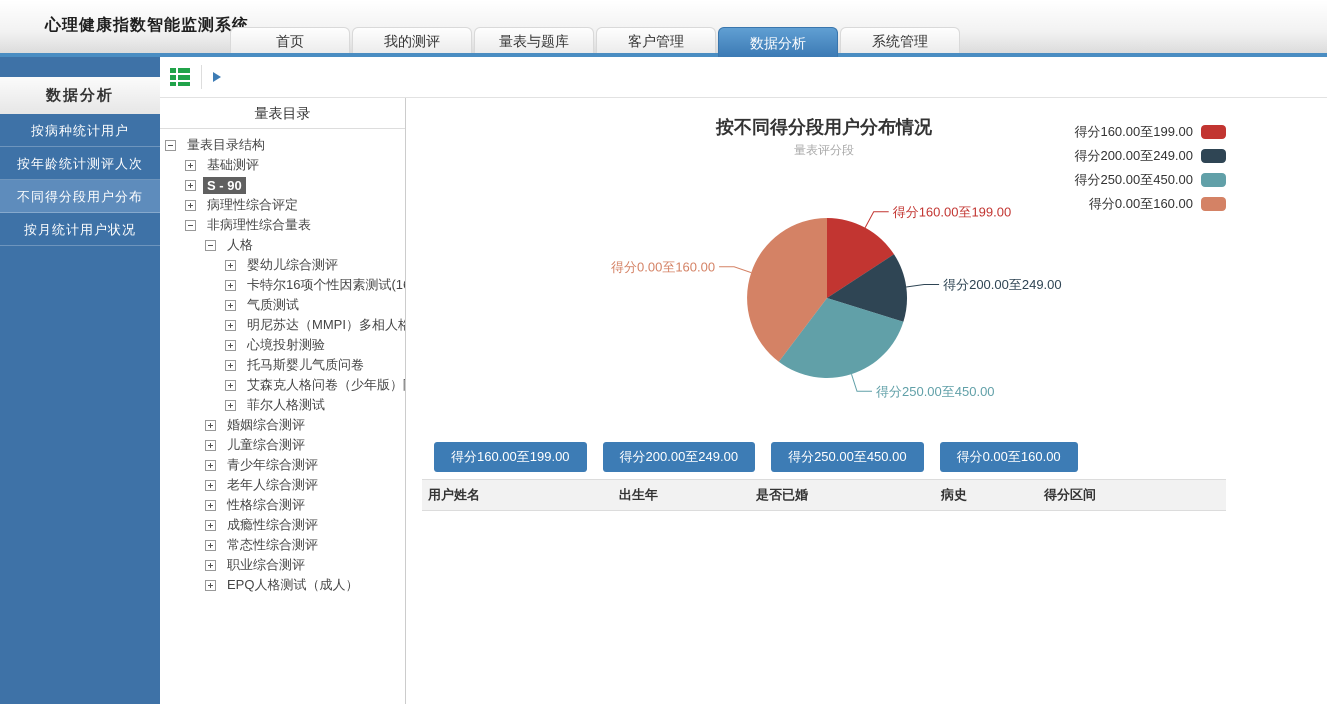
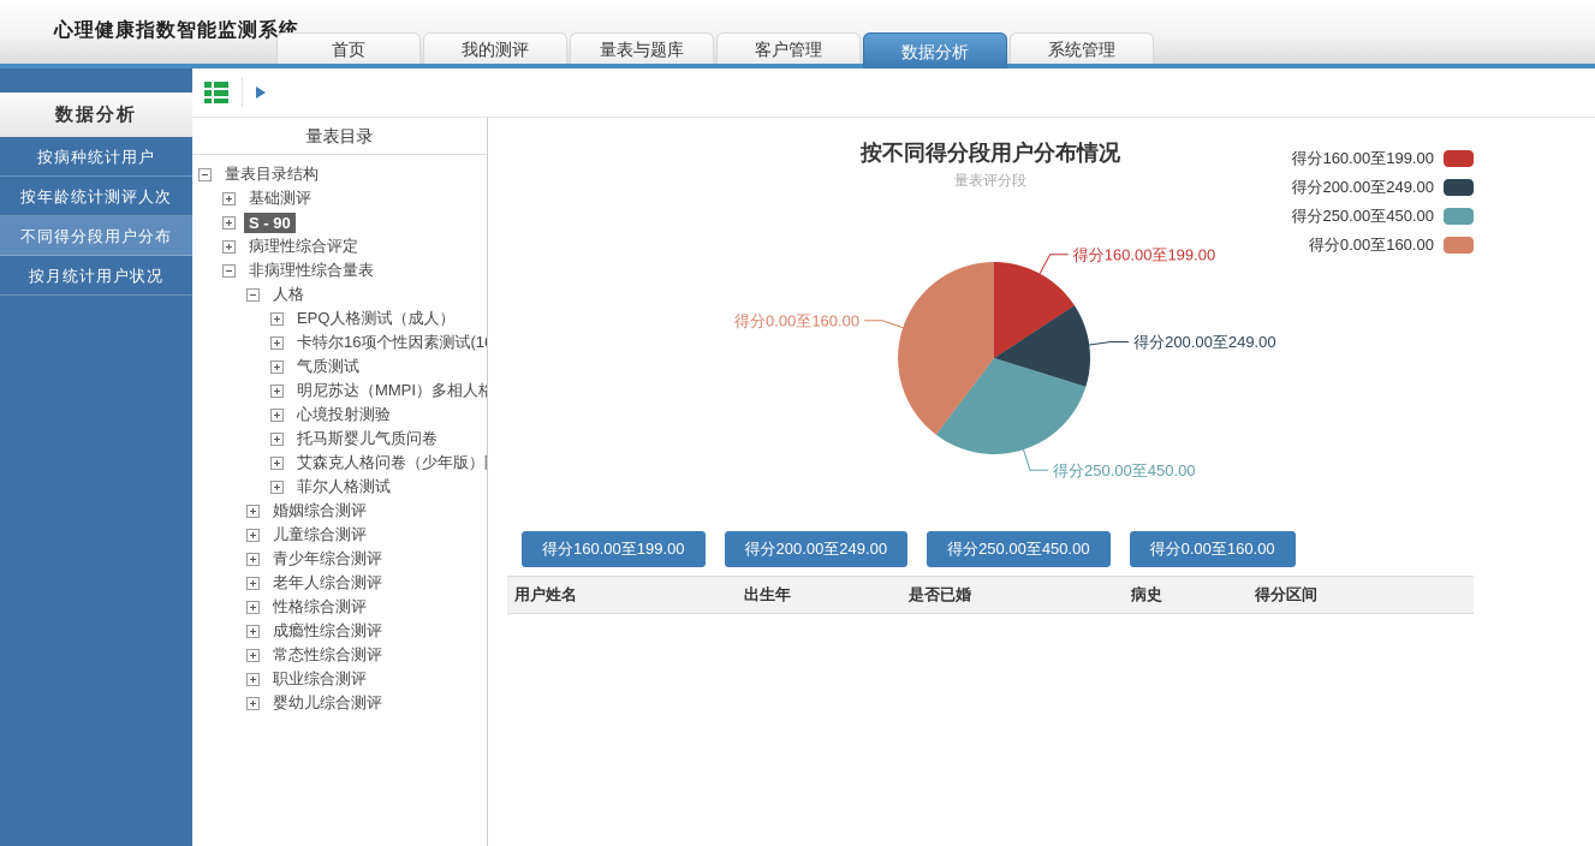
  心理健康指数智能监测系统
  首页
  我的测评
  量表与题库
  客户管理
  数据分析
  系统管理
  数据分析
  按病种统计用户
  按年龄统计测评人次
  不同得分段用户分布
  按月统计用户状况
  量表目录
  量表目录结构
  基础测评
  S - 90
  病理性综合评定
  非病理性综合量表
  人格
- 婴幼儿综合测评
+ EPQ人格测试（成人）
  卡特尔16项个性因素测试(1
  气质测试
  明尼苏达（MMPI）多相人格
  心境投射测验
  托马斯婴儿气质问卷
  艾森克人格问卷（少年版）
  菲尔人格测试
  婚姻综合测评
  儿童综合测评
  青少年综合测评
  老年人综合测评
  性格综合测评
  成瘾性综合测评
  常态性综合测评
  职业综合测评
- EPQ人格测试（成人）
+ 婴幼儿综合测评
  按不同得分段用户分布情况
  量表评分段
  得分160.00至199.00
  得分200.00至249.00
  得分250.00至450.00
  得分0.00至160.00
  得分160.00至199.00
  得分200.00至249.00
  得分250.00至450.00
  得分0.00至160.00
  得分160.00至199.00
  得分200.00至249.00
  得分250.00至450.00
  得分0.00至160.00
  用户姓名
  出生年
  是否已婚
  病史
  得分区间
